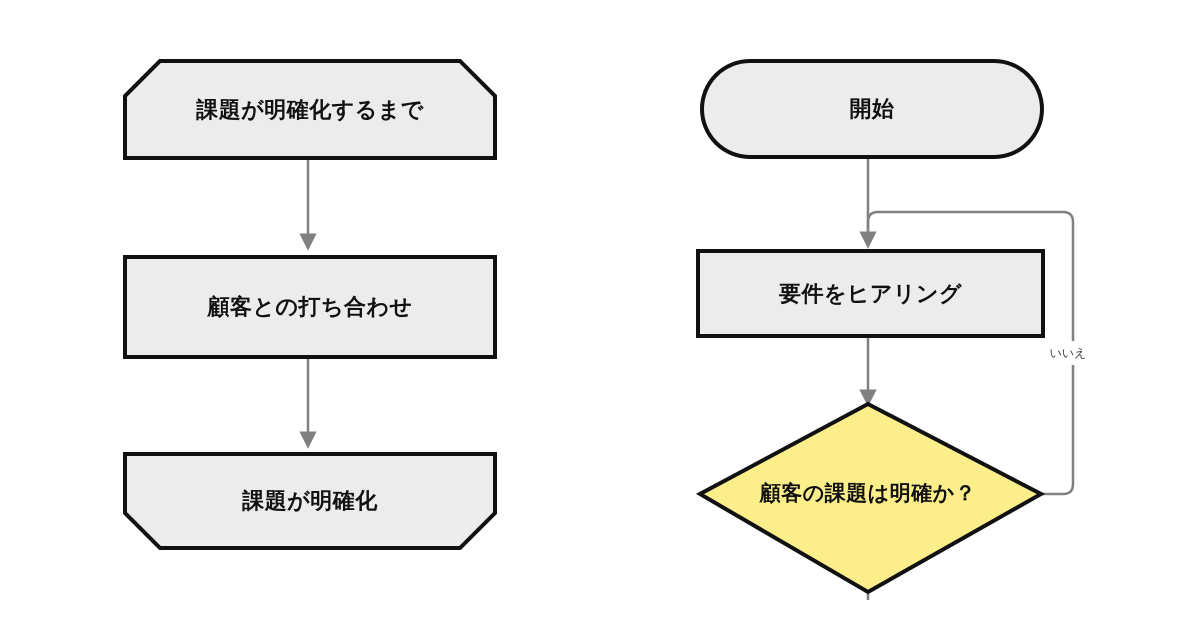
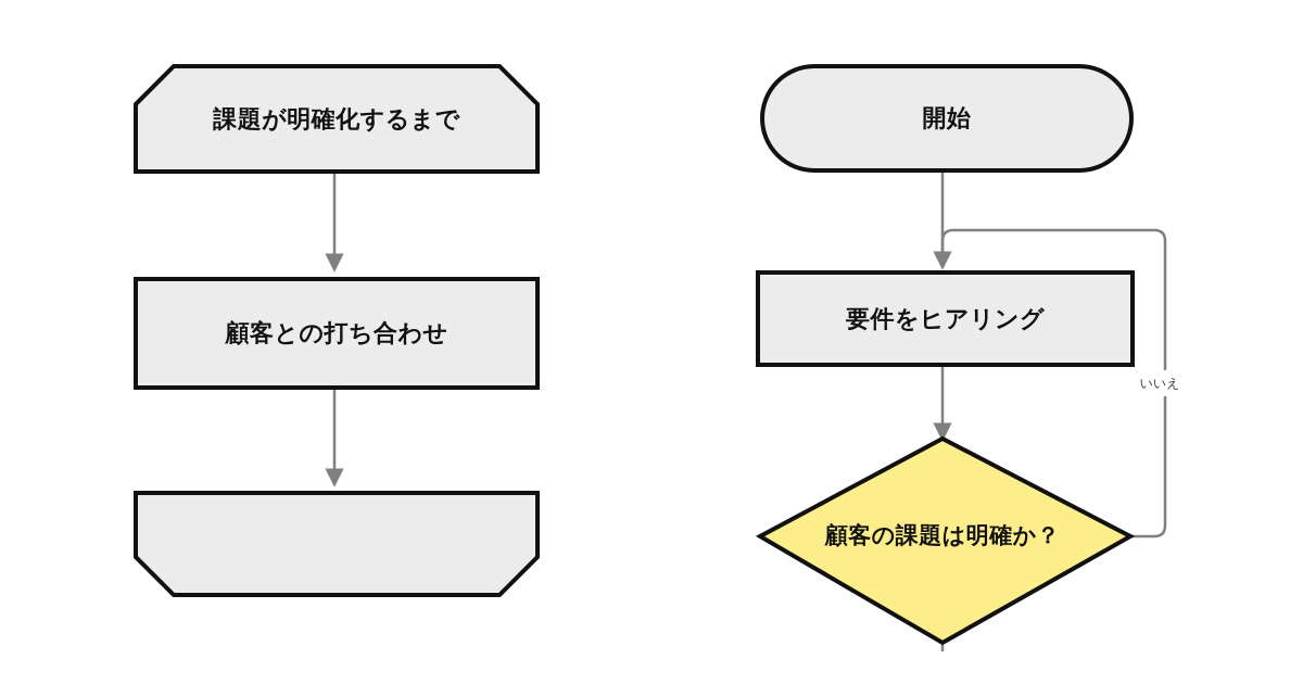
  課題が明確化するまで
  顧客との打ち合わせ
- 課題が明確化
  開始
  要件をヒアリング
  顧客の課題は明確か？
  いいえ
